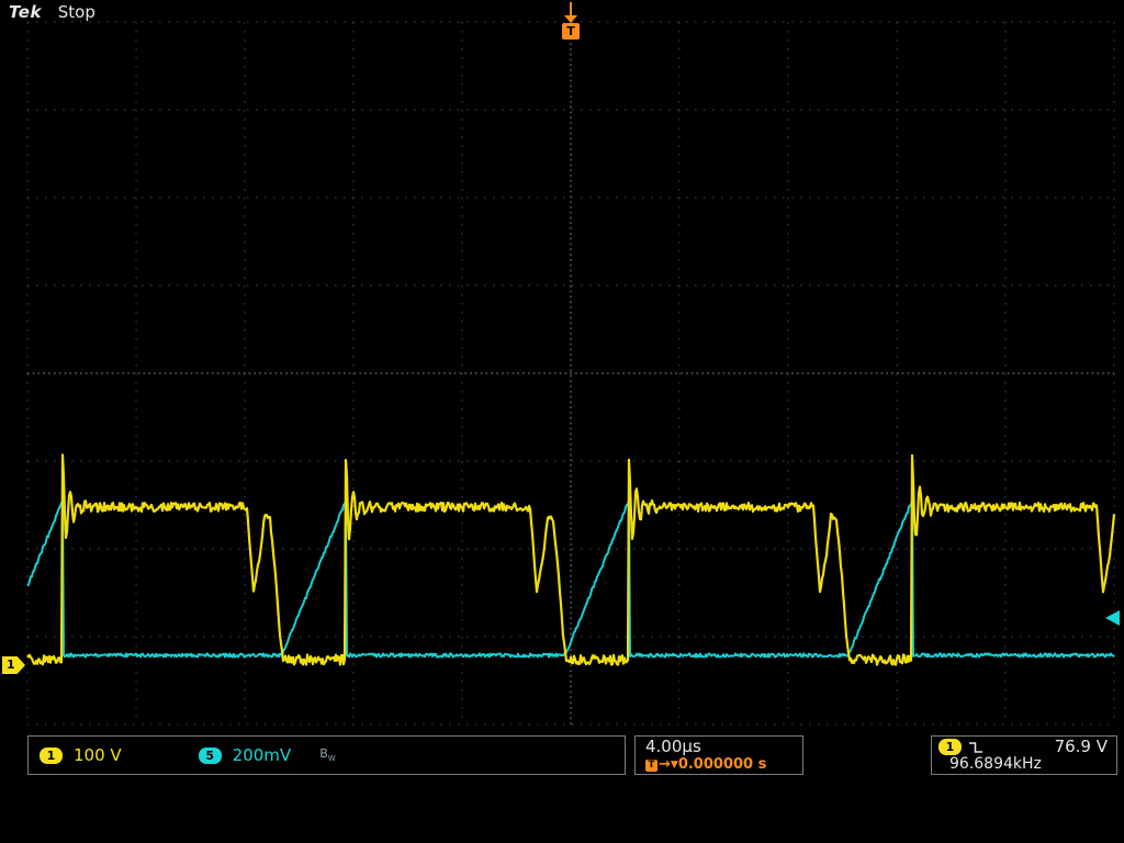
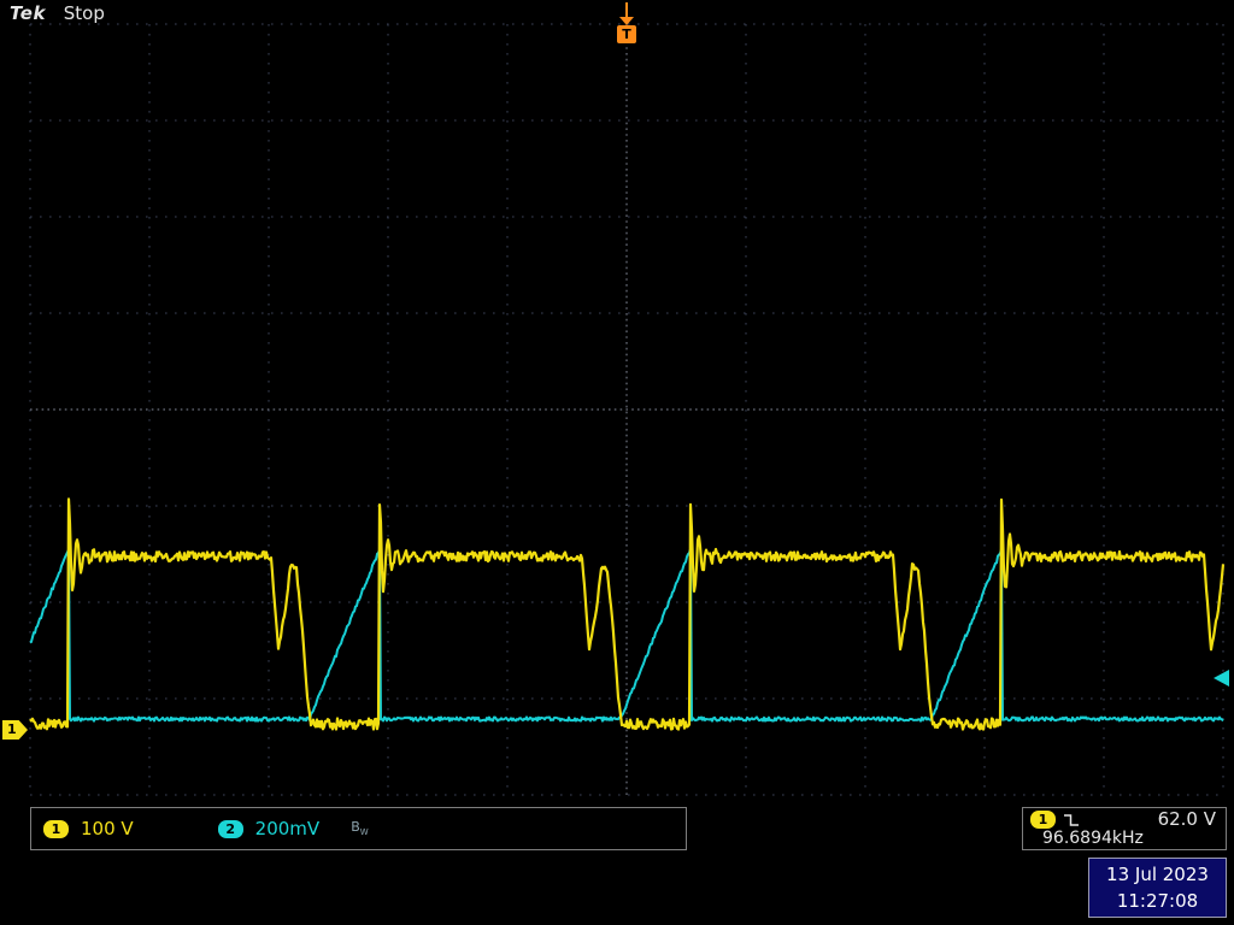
  Tek Stop
  T
  1
  1
  100 V
- 5
+ 2
  200mV
  BW
- 4.00µs
- T →▼0.000000 s
  1
- 76.9 V
+ 62.0 V
  96.6894kHz
+ 13 Jul 2023
+ 11:27:08
